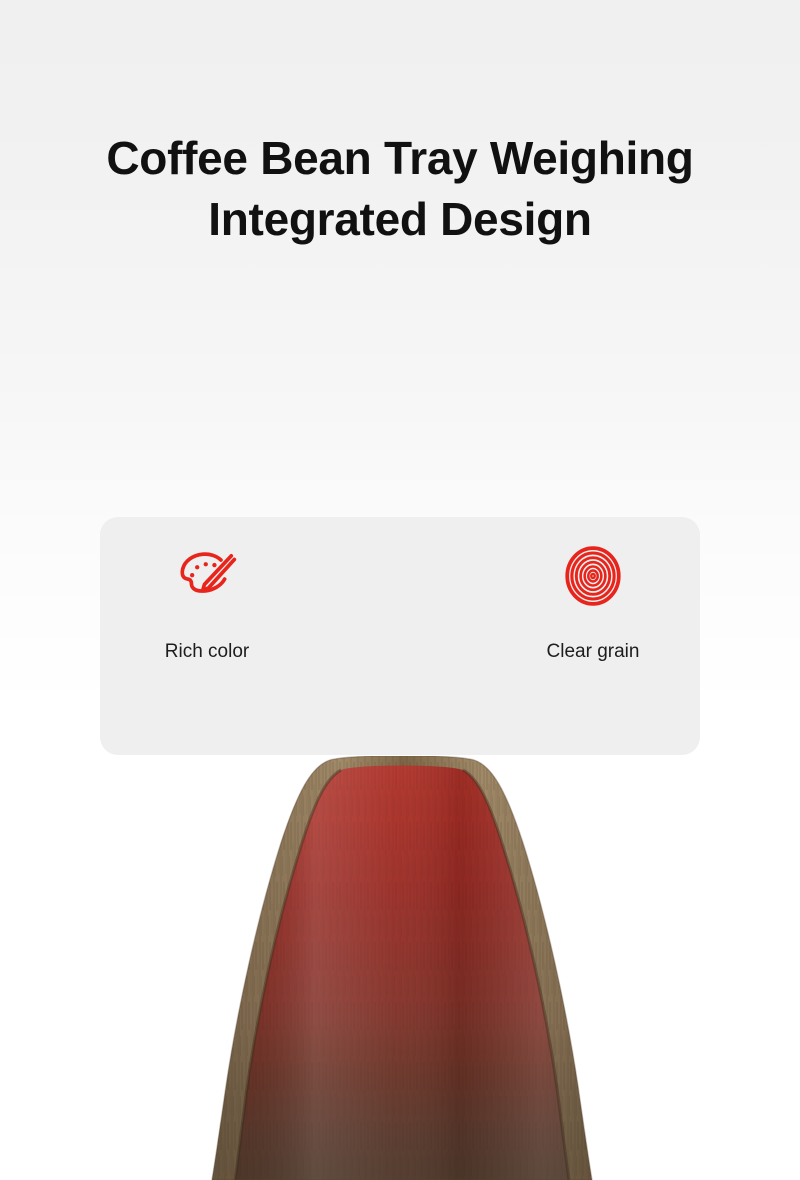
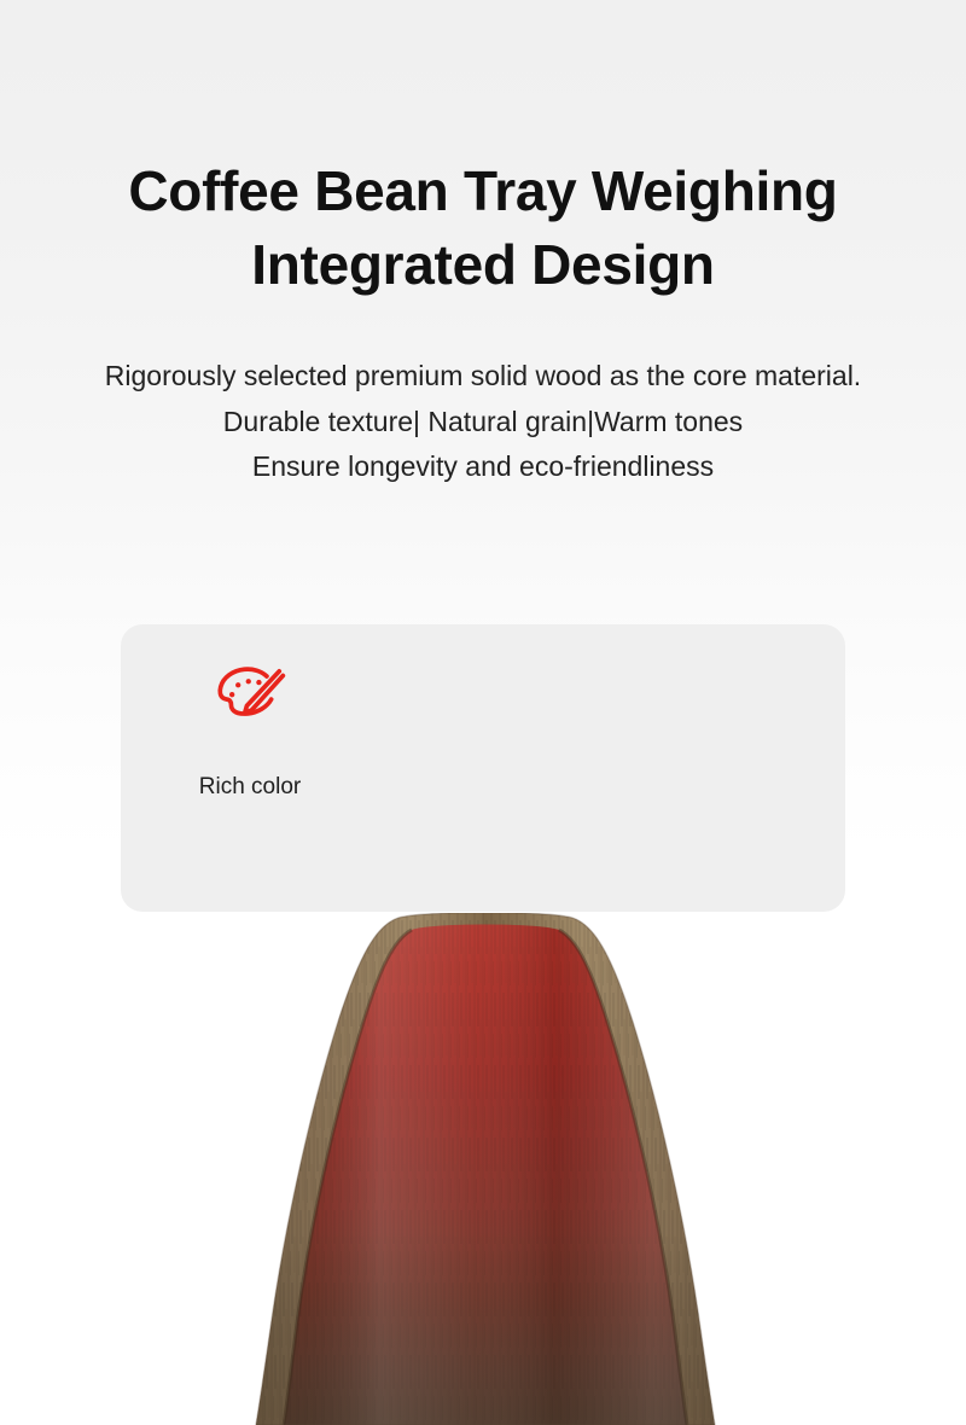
  Coffee Bean Tray Weighing
  Integrated Design
+ Rigorously selected premium solid wood as the core material.
+ Durable texture| Natural grain|Warm tones
+ Ensure longevity and eco-friendliness
  Rich color
- Clear grain
